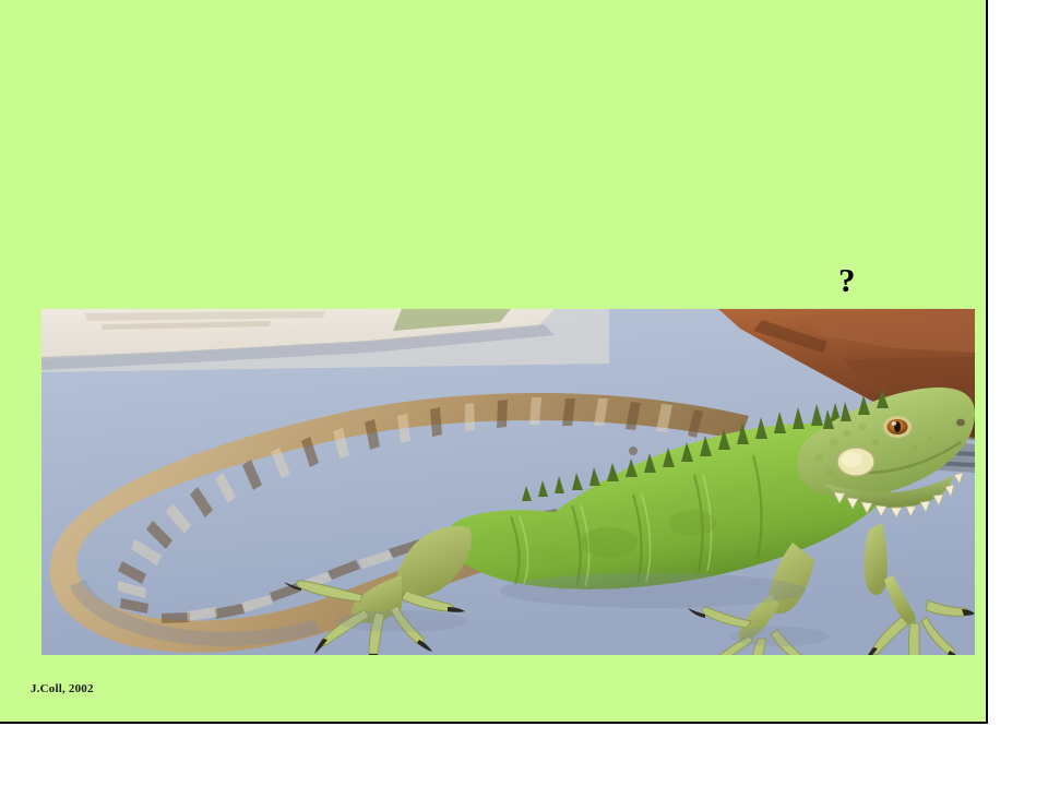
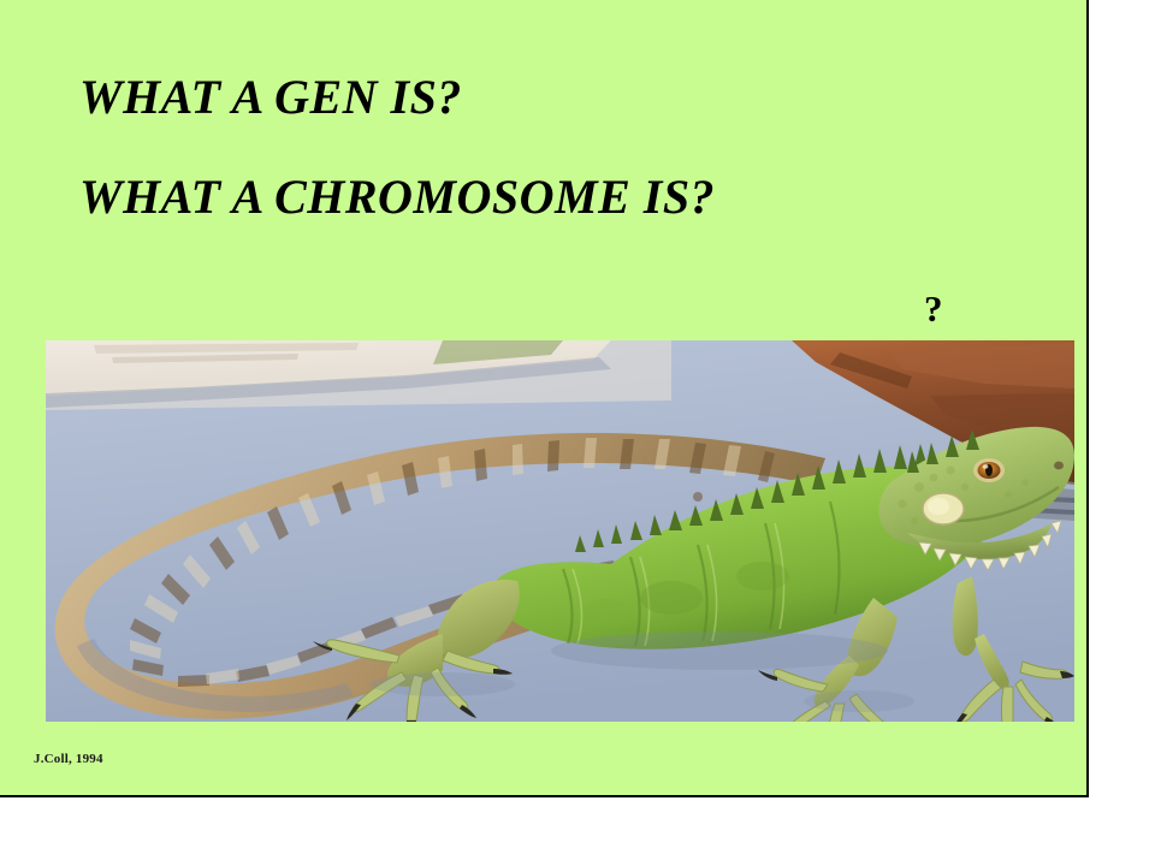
+ WHAT A GEN IS?
+ WHAT A CHROMOSOME IS?
  ?
- J.Coll, 2002
+ J.Coll, 1994
